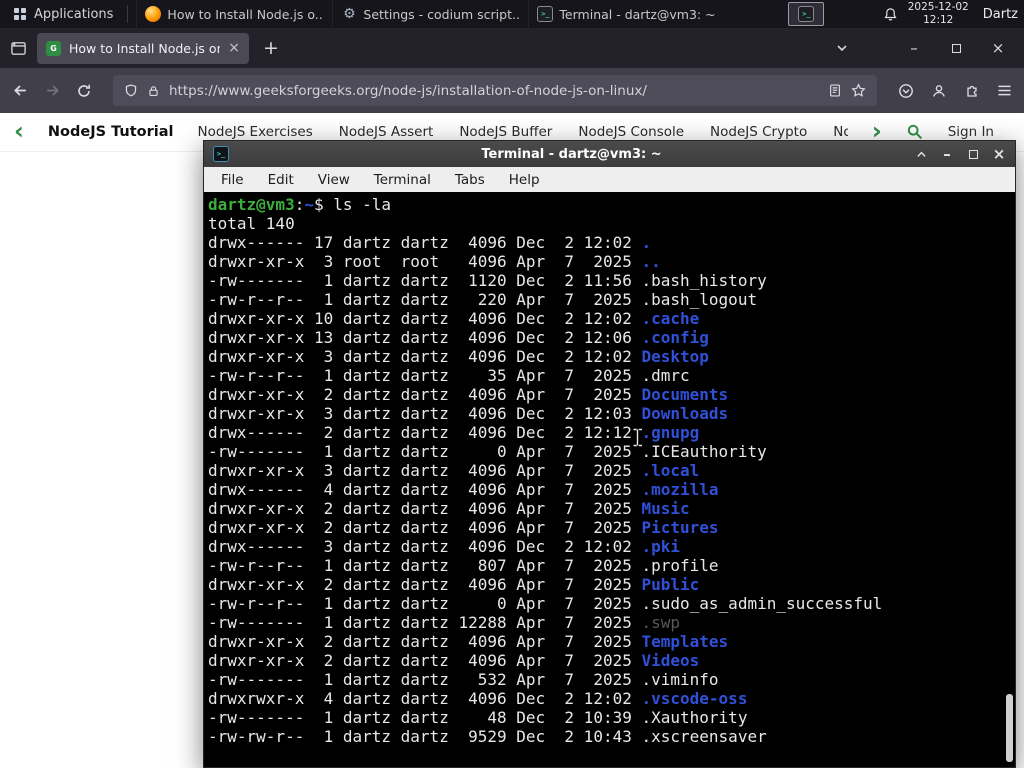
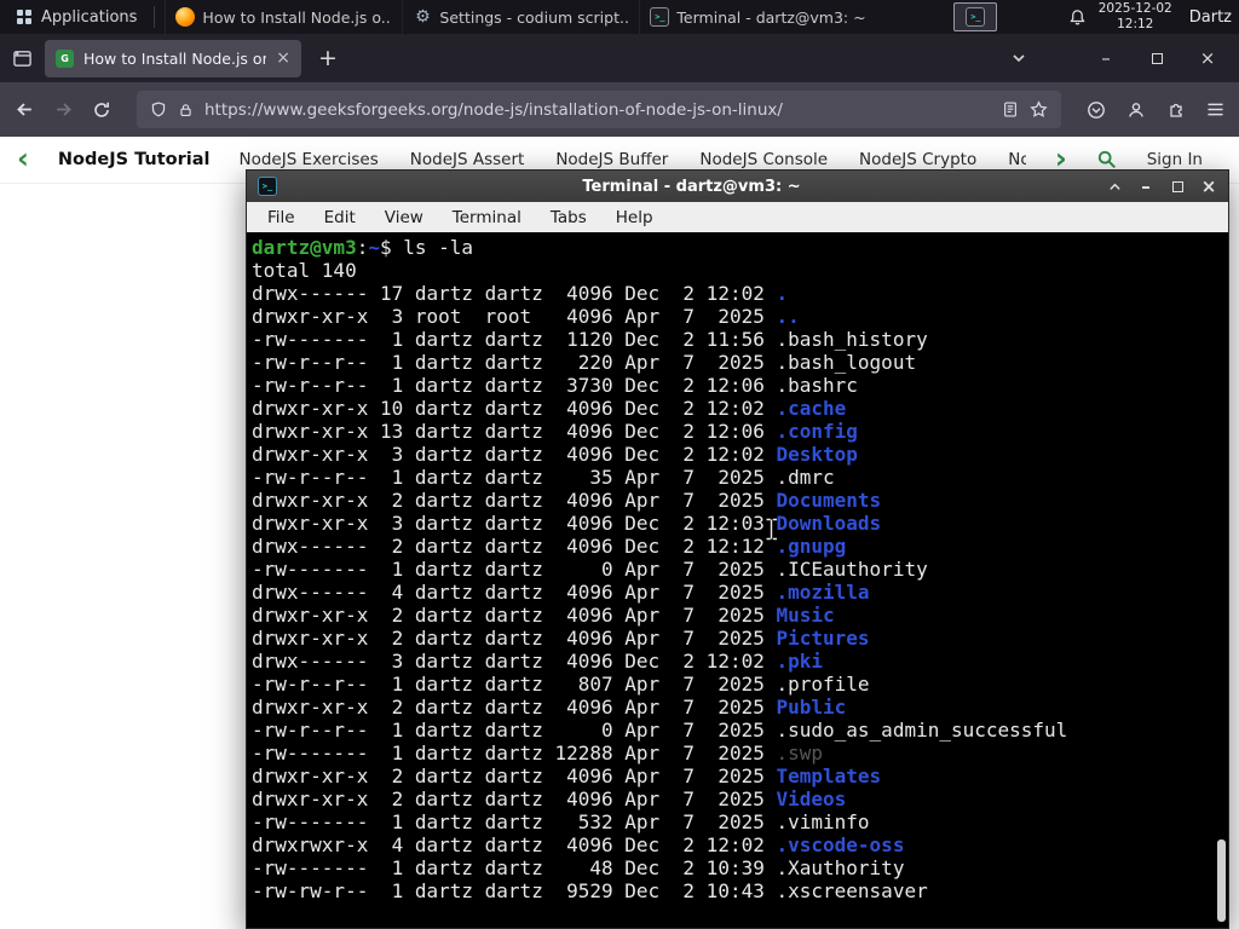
  Applications
  How to Install Node.js o..
  ⚙
  Settings - codium script..
  >_
  Terminal - dartz@vm3: ~
  >_
  2025-12-02
  12:12
  Dartz
  G
  How to Install Node.js o
  ×
  +
  –
  ×
  https://www.geeksforgeeks.org/node-js/installation-of-node-js-on-linux/
  ‹
  NodeJS Tutorial
  NodeJS Exercises
  NodeJS Assert
  NodeJS Buffer
  NodeJS Console
  NodeJS Crypto
  ›
  Sign In
  >_
  Terminal - dartz@vm3: ~
  –
  ×
  File
  Edit
  View
  Terminal
  Tabs
  Help
  dartz@vm3:~$ ls -la
  total 140
  drwx------ 17 dartz dartz 4096 Dec 2 12:02 .
  drwxr-xr-x 3 root root 4096 Apr 7 2025 ..
  -rw------- 1 dartz dartz 1120 Dec 2 11:56 .bash_history
  -rw-r--r-- 1 dartz dartz 220 Apr 7 2025 .bash_logout
+ -rw-r--r-- 1 dartz dartz 3730 Dec 2 12:06 .bashrc
  drwxr-xr-x 10 dartz dartz 4096 Dec 2 12:02 .cache
  drwxr-xr-x 13 dartz dartz 4096 Dec 2 12:06 .config
  drwxr-xr-x 3 dartz dartz 4096 Dec 2 12:02 Desktop
  -rw-r--r-- 1 dartz dartz 35 Apr 7 2025 .dmrc
  drwxr-xr-x 2 dartz dartz 4096 Apr 7 2025 Documents
  drwxr-xr-x 3 dartz dartz 4096 Dec 2 12:03 Downloads
  drwx------ 2 dartz dartz 4096 Dec 2 12:12 .gnupg
  -rw------- 1 dartz dartz 0 Apr 7 2025 .ICEauthority
- drwxr-xr-x 3 dartz dartz 4096 Apr 7 2025 .local
  drwx------ 4 dartz dartz 4096 Apr 7 2025 .mozilla
  drwxr-xr-x 2 dartz dartz 4096 Apr 7 2025 Music
  drwxr-xr-x 2 dartz dartz 4096 Apr 7 2025 Pictures
  drwx------ 3 dartz dartz 4096 Dec 2 12:02 .pki
  -rw-r--r-- 1 dartz dartz 807 Apr 7 2025 .profile
  drwxr-xr-x 2 dartz dartz 4096 Apr 7 2025 Public
  -rw-r--r-- 1 dartz dartz 0 Apr 7 2025 .sudo_as_admin_successful
  -rw------- 1 dartz dartz 12288 Apr 7 2025 .swp
  drwxr-xr-x 2 dartz dartz 4096 Apr 7 2025 Templates
  drwxr-xr-x 2 dartz dartz 4096 Apr 7 2025 Videos
  -rw------- 1 dartz dartz 532 Apr 7 2025 .viminfo
  drwxrwxr-x 4 dartz dartz 4096 Dec 2 12:02 .vscode-oss
  -rw------- 1 dartz dartz 48 Dec 2 10:39 .Xauthority
  -rw-rw-r-- 1 dartz dartz 9529 Dec 2 10:43 .xscreensaver
